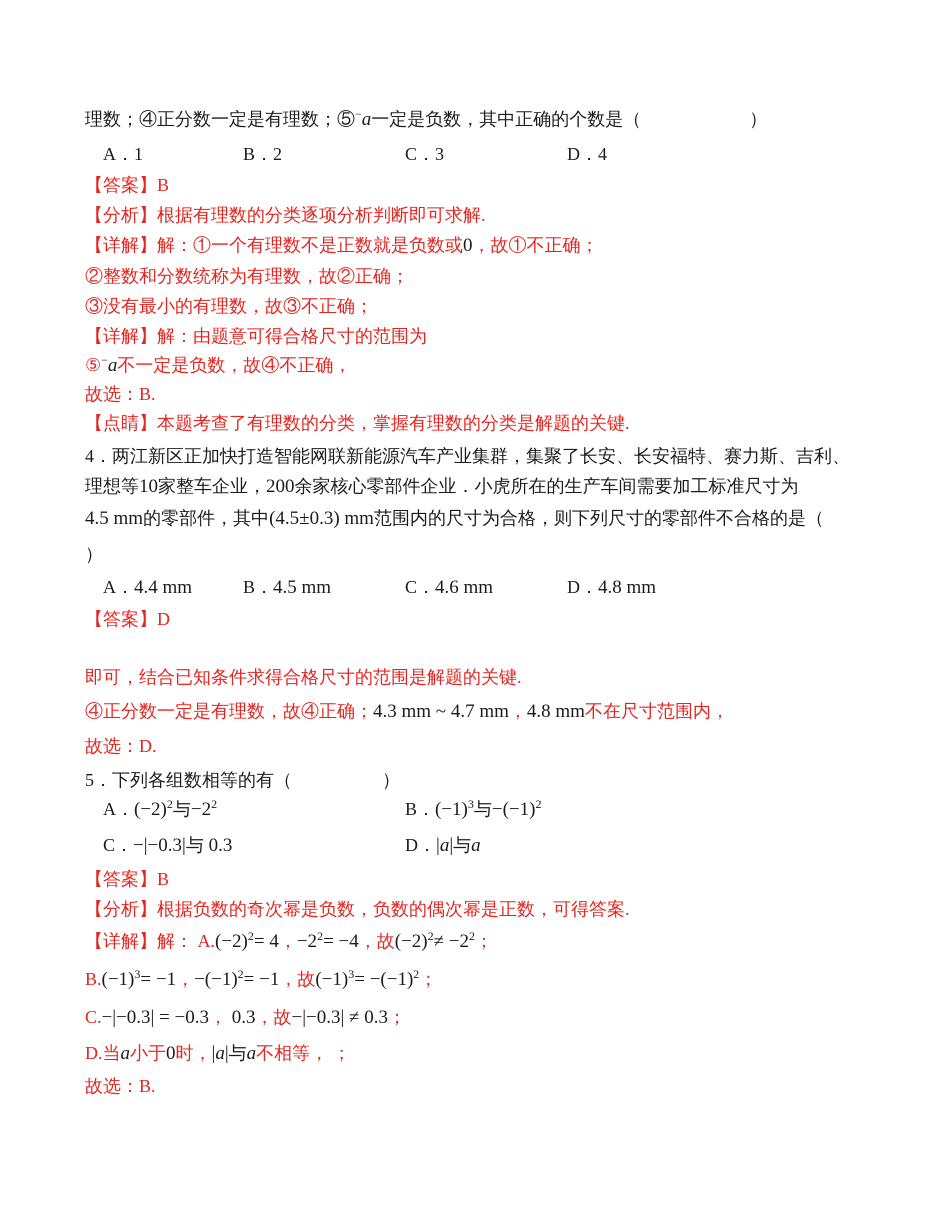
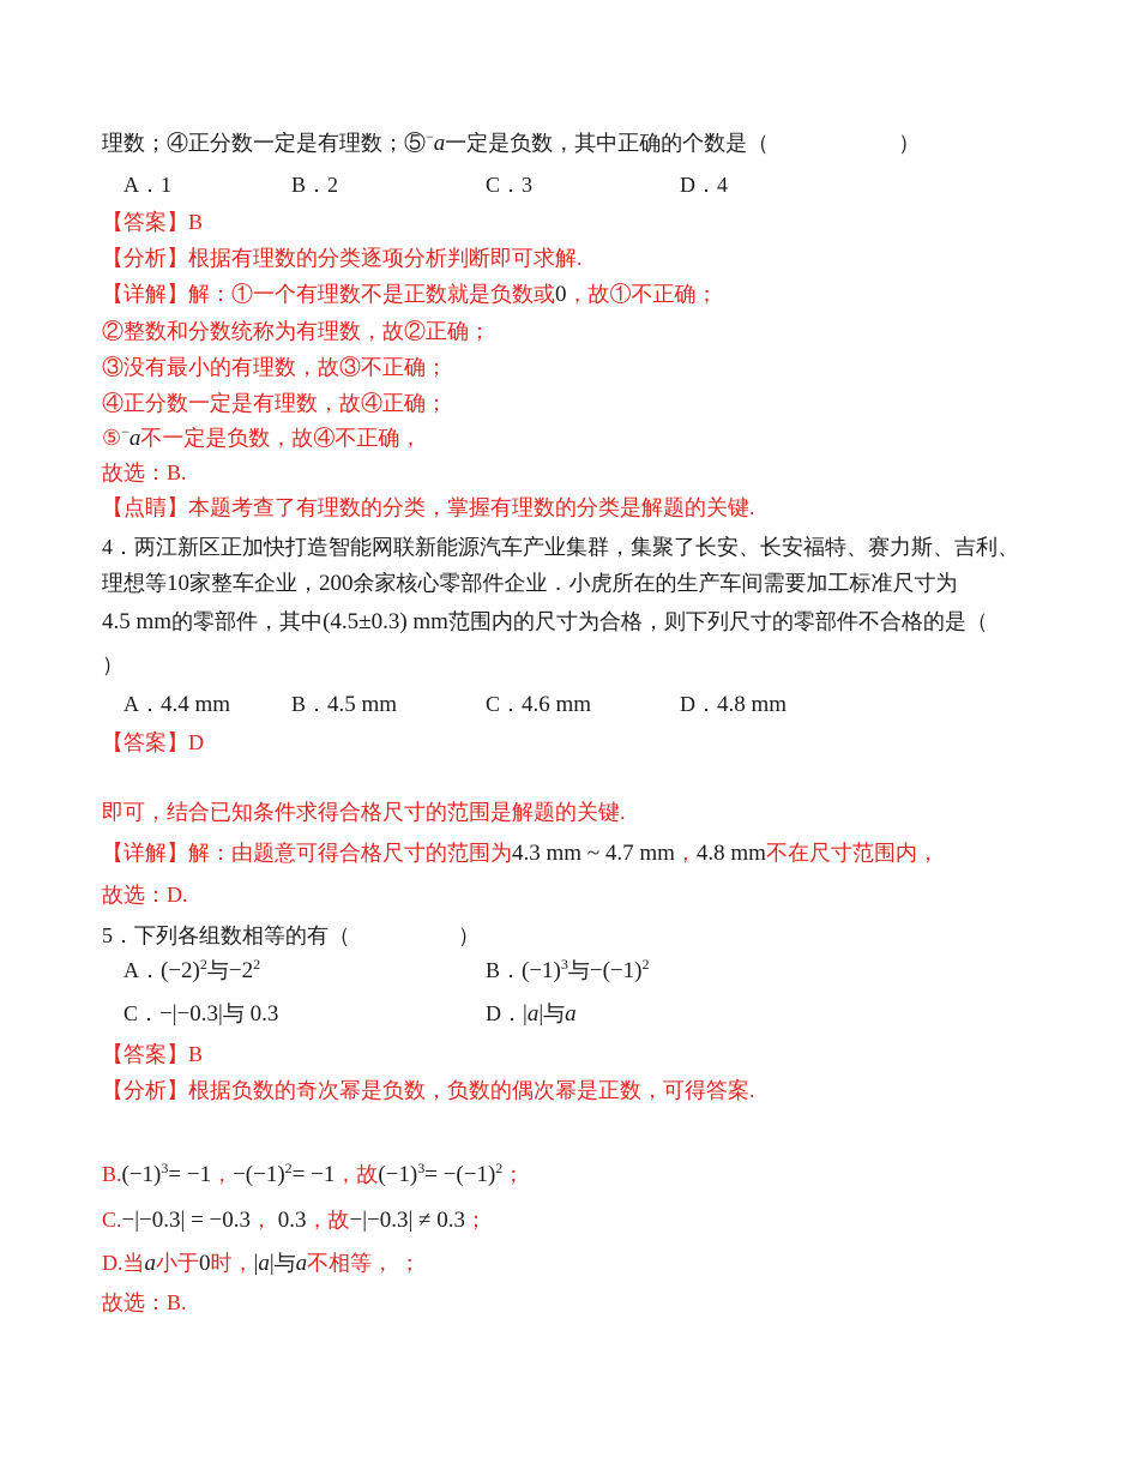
  理数；④正分数一定是有理数；⑤−a一定是负数，其中正确的个数是（ ）
  A．1
  B．2
  C．3
  D．4
  【答案】B
  【分析】根据有理数的分类逐项分析判断即可求解.
  【详解】解：①一个有理数不是正数就是负数或0，故①不正确；
  ②整数和分数统称为有理数，故②正确；
  ③没有最小的有理数，故③不正确；
- 【详解】解：由题意可得合格尺寸的范围为
+ ④正分数一定是有理数，故④正确；
  ⑤−a不一定是负数，故④不正确，
  故选：B.
  【点睛】本题考查了有理数的分类，掌握有理数的分类是解题的关键.
  4．两江新区正加快打造智能网联新能源汽车产业集群，集聚了长安、长安福特、赛力斯、吉利、
  理想等10家整车企业，200余家核心零部件企业．小虎所在的生产车间需要加工标准尺寸为
  4.5 mm的零部件，其中(4.5±0.3) mm范围内的尺寸为合格，则下列尺寸的零部件不合格的是（
  ）
  A．4.4 mm
  B．4.5 mm
  C．4.6 mm
  D．4.8 mm
  【答案】D
  即可，结合已知条件求得合格尺寸的范围是解题的关键.
- ④正分数一定是有理数，故④正确；4.3 mm ~ 4.7 mm，4.8 mm不在尺寸范围内，
+ 【详解】解：由题意可得合格尺寸的范围为4.3 mm ~ 4.7 mm，4.8 mm不在尺寸范围内，
  故选：D.
  5．下列各组数相等的有（ ）
  A．(−2)2与−22
  B．(−1)3与−(−1)2
  C．−|−0.3|与 0.3
  D．|a|与a
  【答案】B
  【分析】根据负数的奇次幂是负数，负数的偶次幂是正数，可得答案.
- 【详解】解： A.(−2)2= 4，−22= −4，故(−2)2≠ −22；
  B.(−1)3= −1，−(−1)2= −1，故(−1)3= −(−1)2；
  C.−|−0.3| = −0.3， 0.3，故−|−0.3| ≠ 0.3；
  D.当a小于0时，|a|与a不相等， ；
  故选：B.
